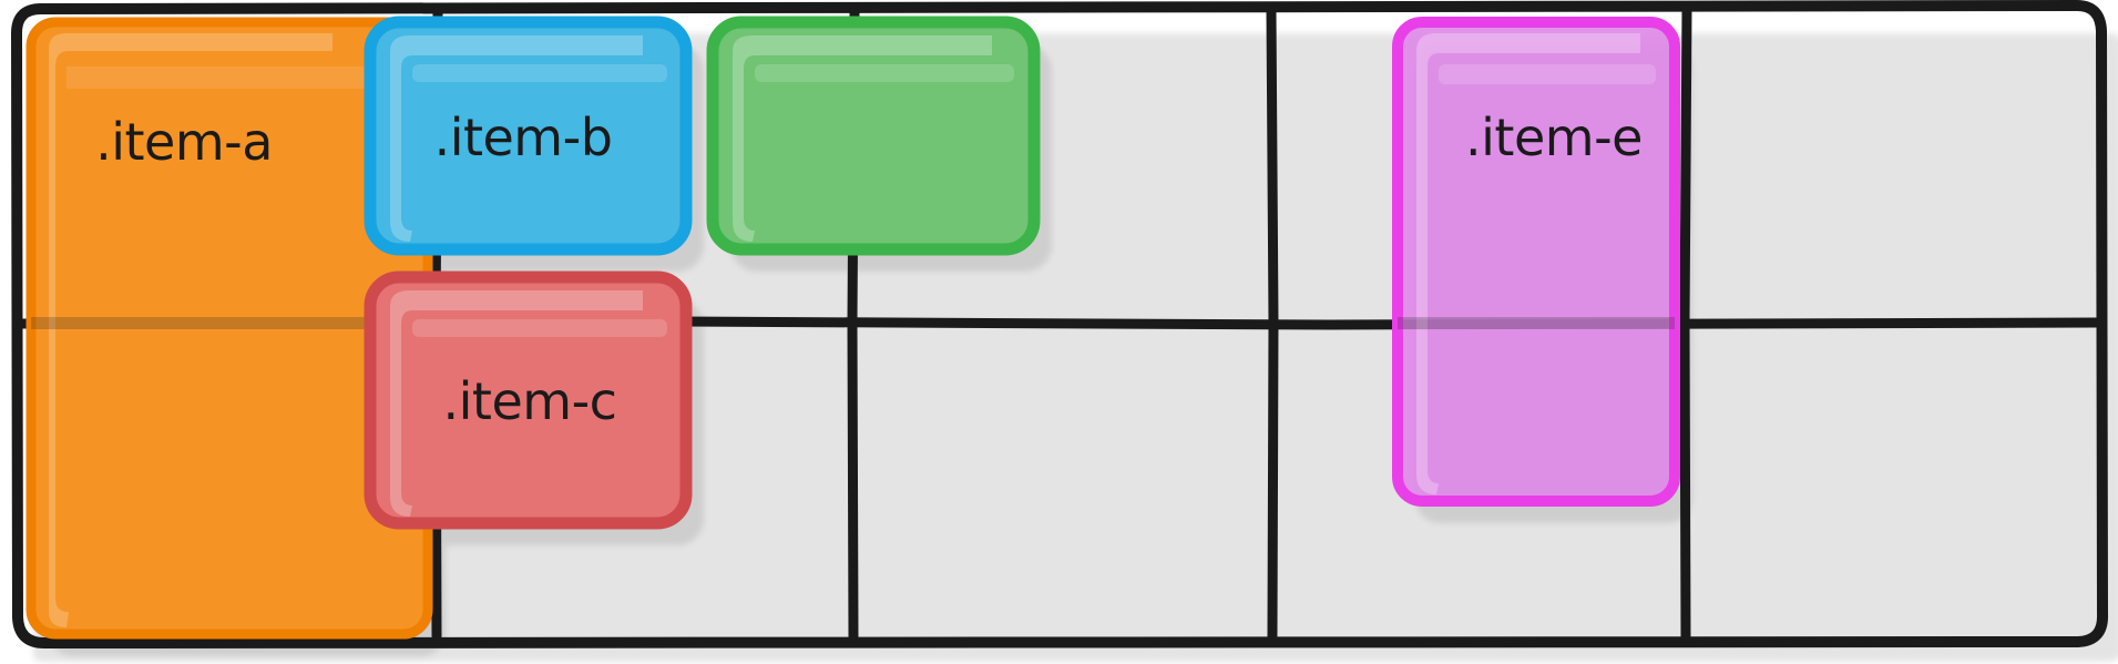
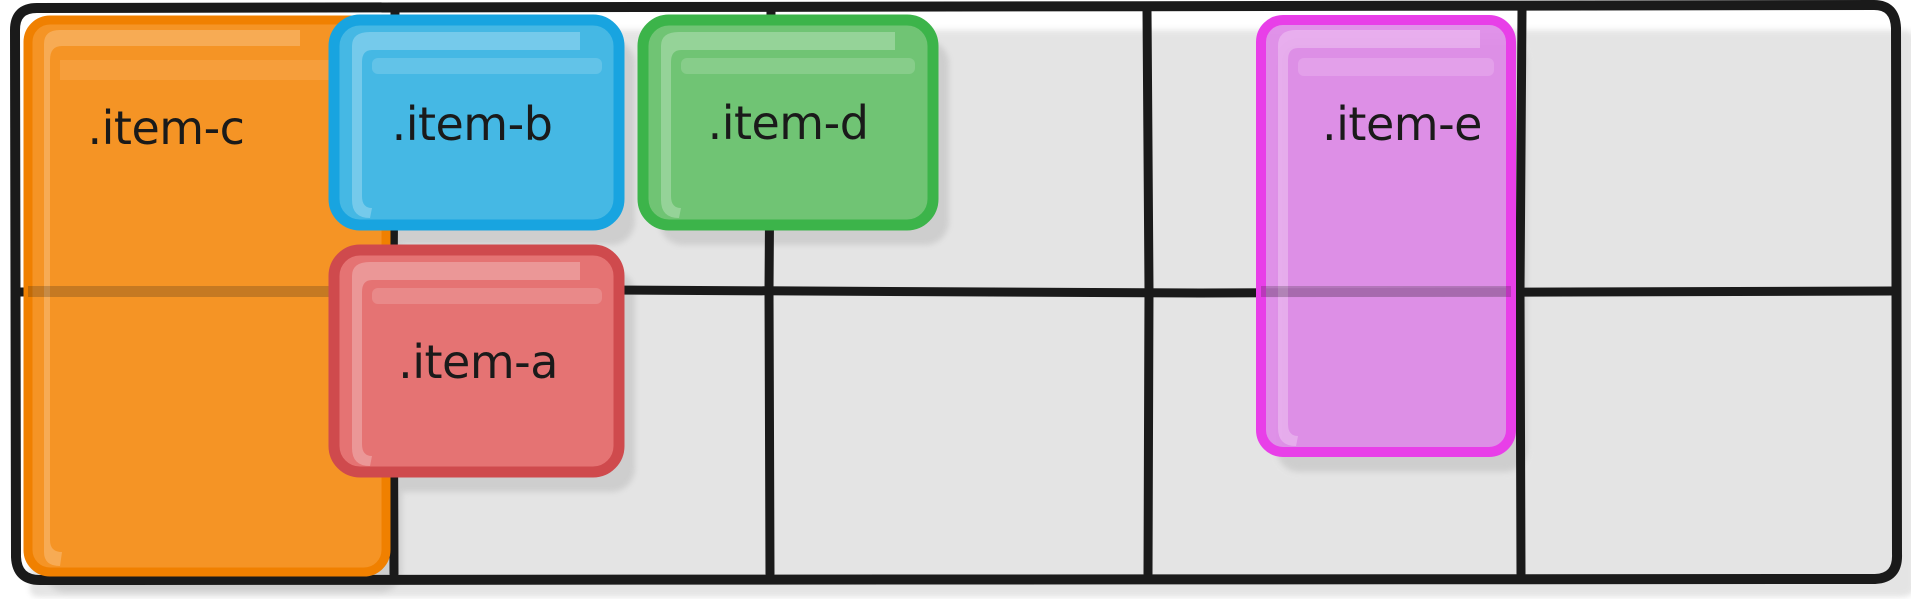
- .item-a
+ .item-c
  .item-b
- .item-c
+ .item-a
+ .item-d
  .item-e
